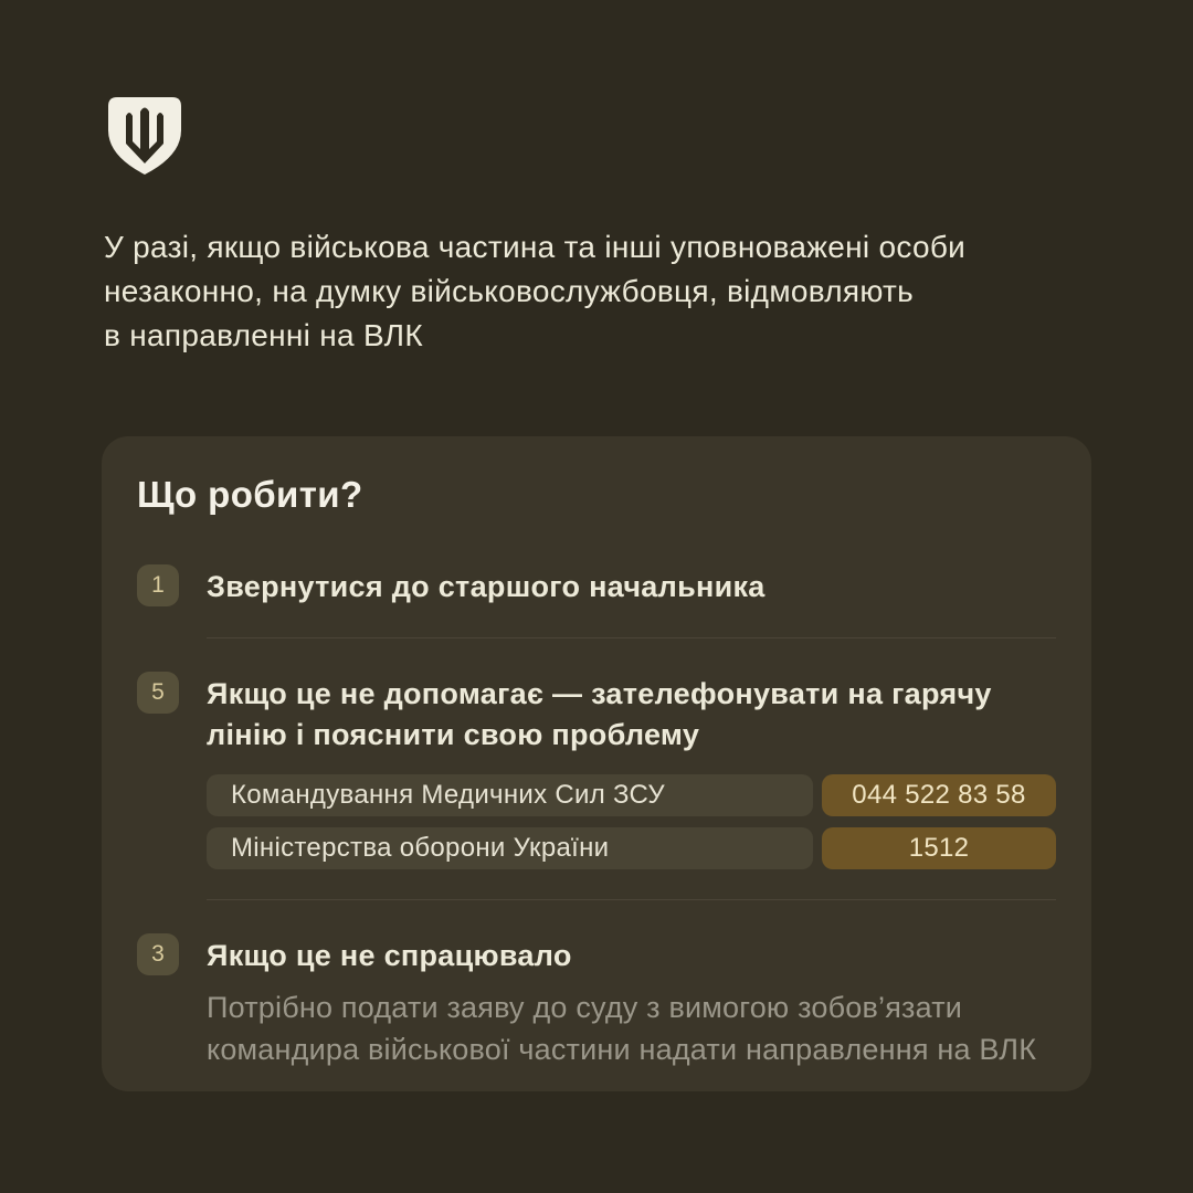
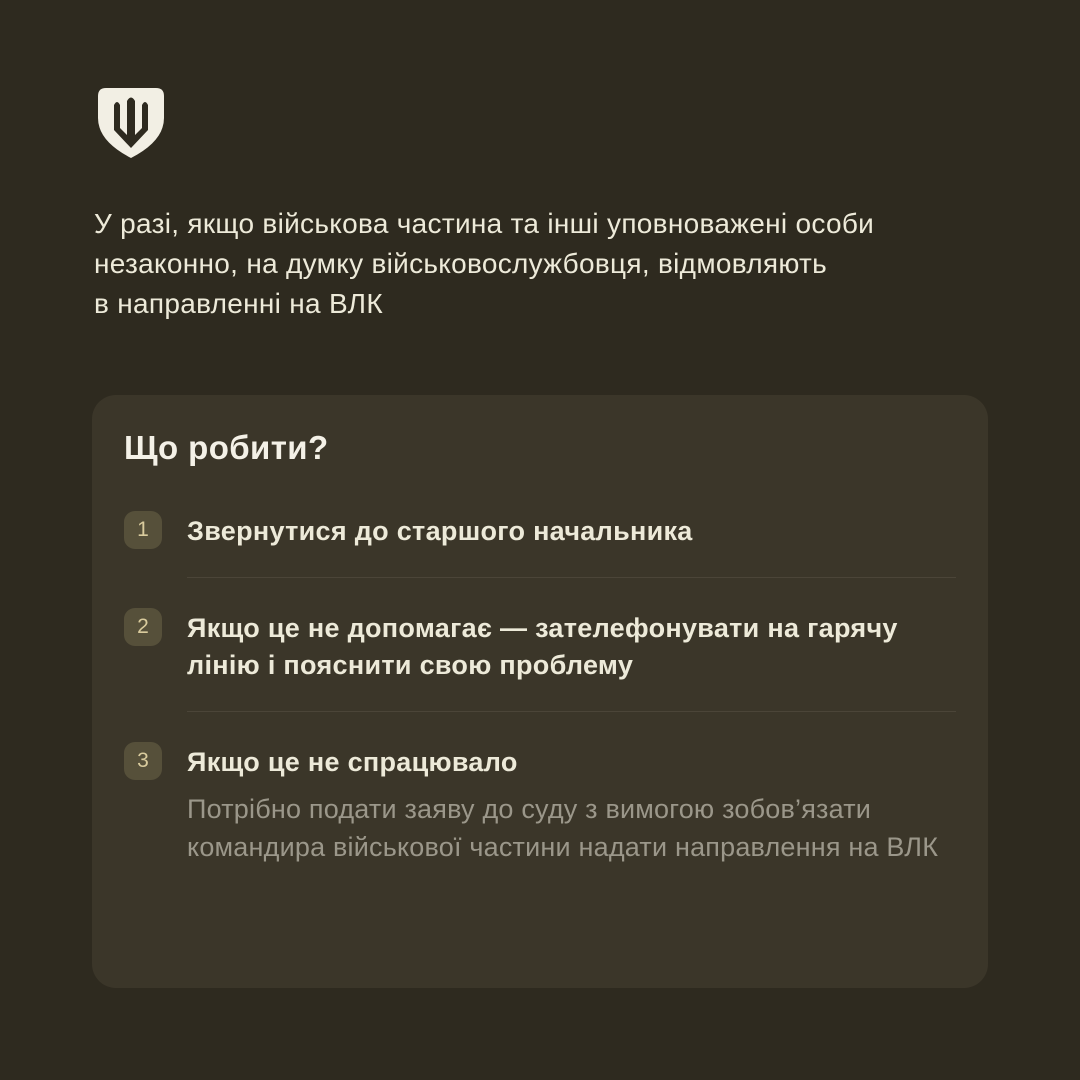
  У разі, якщо військова частина та інші уповноважені особи
  незаконно, на думку військовослужбовця, відмовляють
  в направленні на ВЛК
  Що робити?
  1
  Звернутися до старшого начальника
- 5
+ 2
  Якщо це не допомагає — зателефонувати на гарячу
  лінію і пояснити свою проблему
- Командування Медичних Сил ЗСУ
- 044 522 83 58
- Міністерства оборони України
- 1512
  3
  Якщо це не спрацювало
  Потрібно подати заяву до суду з вимогою зобов’язати
  командира військової частини надати направлення на ВЛК
